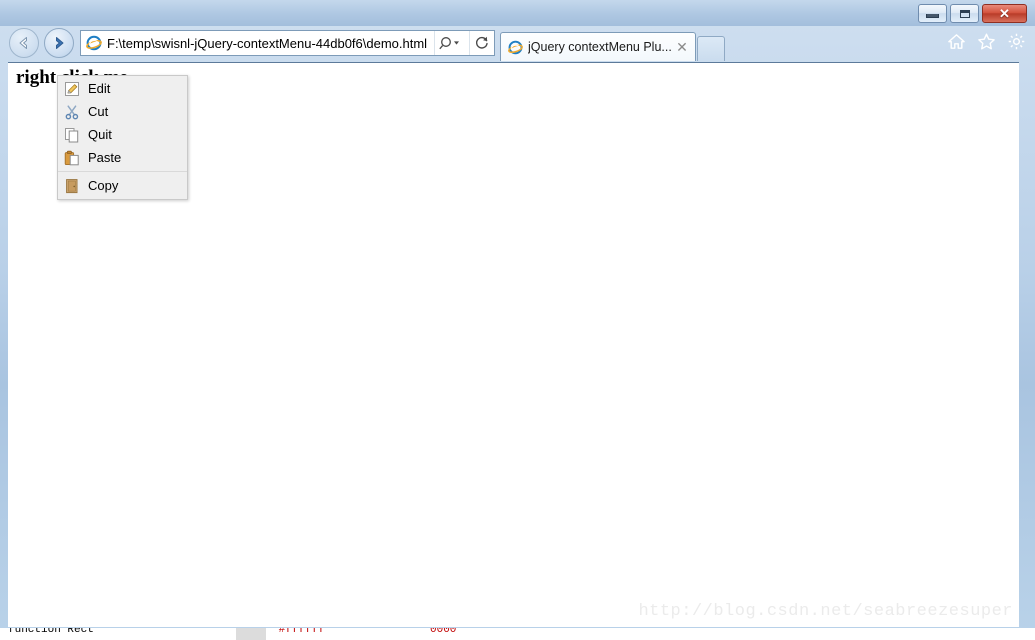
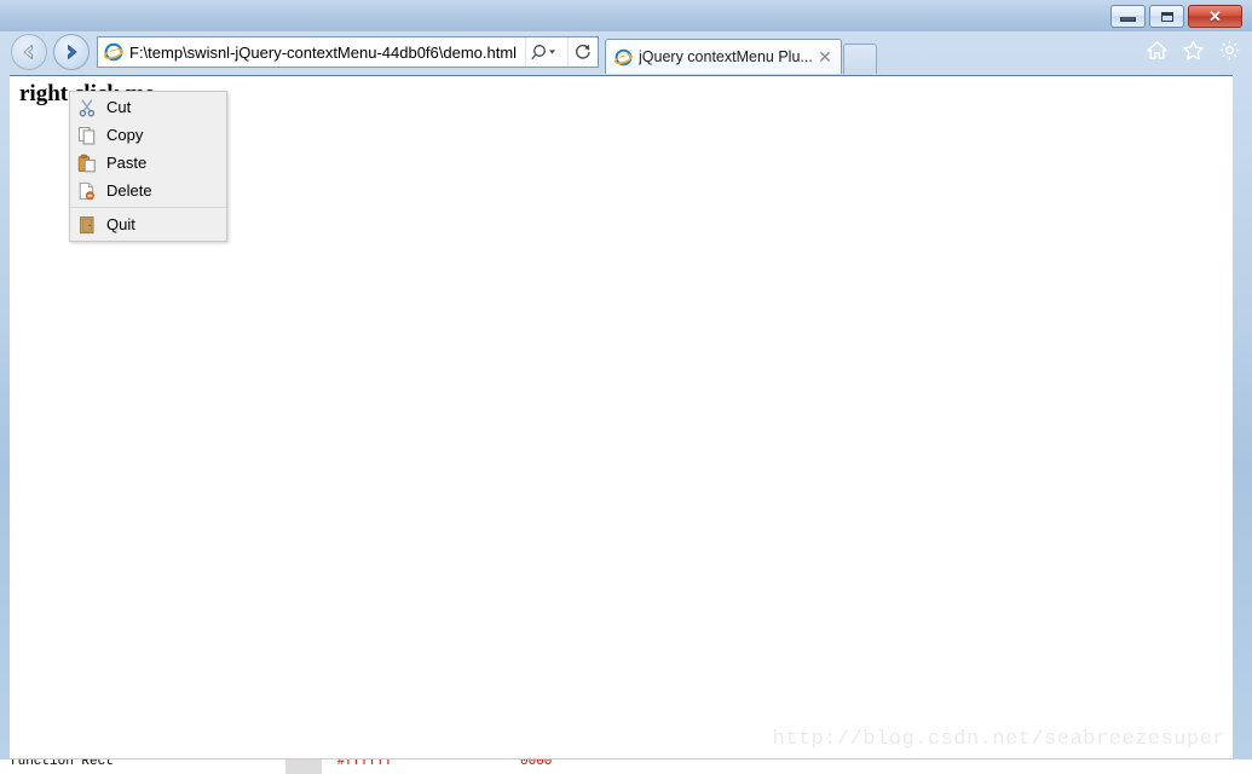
  ✕
  F:\temp\swisnl-jQuery-contextMenu-44db0f6\demo.html
  jQuery contextMenu Plu...
  ✕
- Edit
  Cut
- Quit
+ Copy
  Paste
+ Delete
- Copy
+ Quit
  function Rect
  "#ffffff"
  0000"
